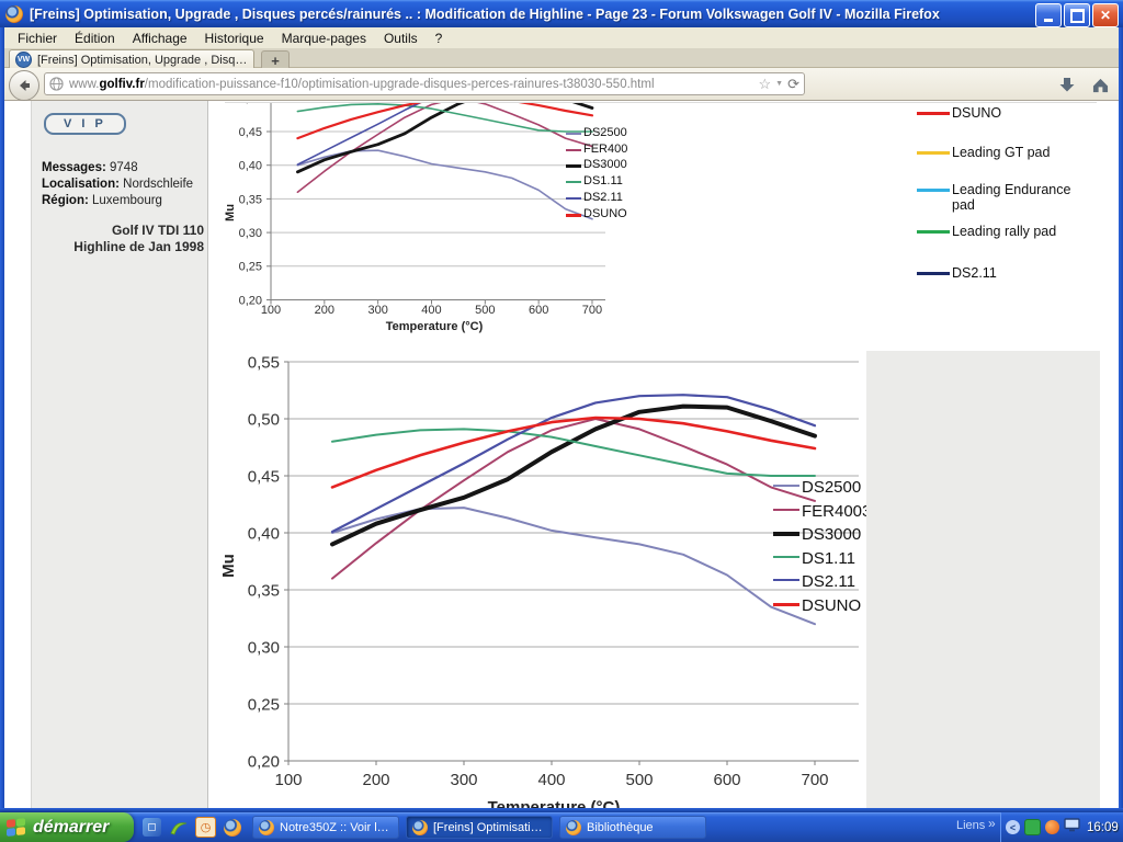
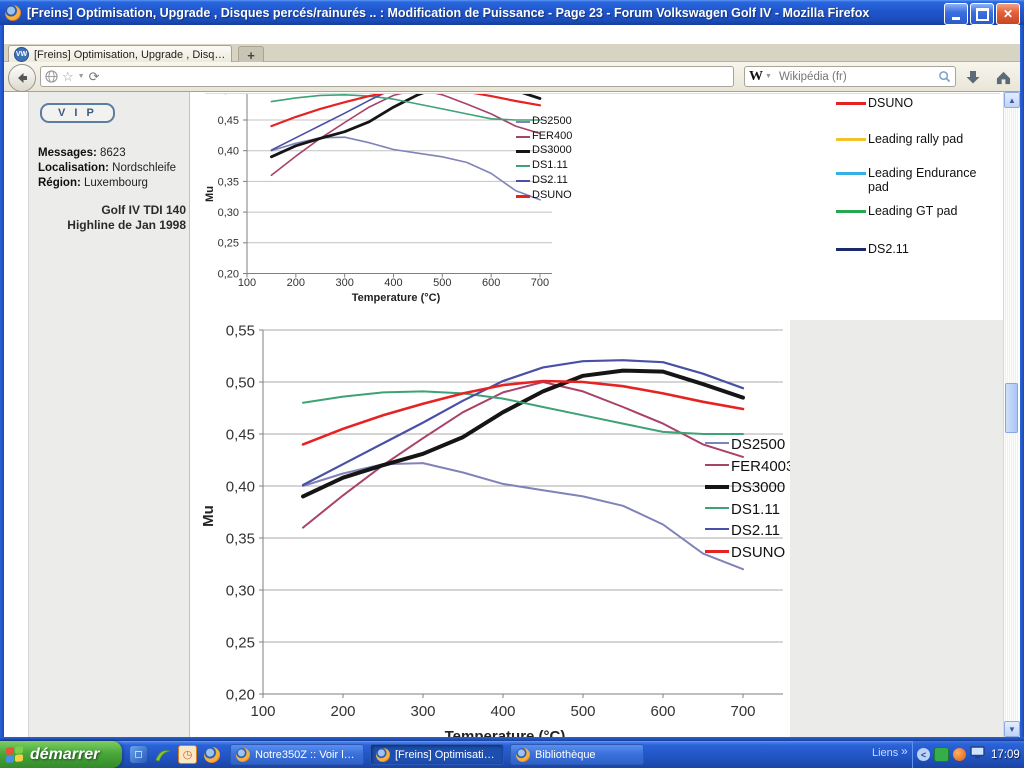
- [Freins] Optimisation, Upgrade , Disques percés/rainurés .. : Modification de Highline - Page 23 - Forum Volkswagen Golf IV - Mozilla Firefox
+ [Freins] Optimisation, Upgrade , Disques percés/rainurés .. : Modification de Puissance - Page 23 - Forum Volkswagen Golf IV - Mozilla Firefox
  ✕
- Fichier
- Édition
- Affichage
- Historique
- Marque-pages
- Outils
- ?
  [Freins] Optimisation, Upgrade , Disque
  +
- www.golfiv.fr/modification-puissance-f10/optimisation-upgrade-disques-perces-rainures-t38030-550.html
  ☆
  ⟳
+ W
+ Wikipédia (fr)
  V I P
- Messages: 9748
+ Messages: 8623
  Localisation: Nordschleife
  Région: Luxembourg
- Golf IV TDI 110
+ Golf IV TDI 140
  Highline de Jan 1998
  0,20
  0,25
  0,30
  0,35
  0,40
  0,45
  100
  200
  300
  400
  500
  600
  700
  Temperature (°C)
  DS2500
  FER400
  DS3000
  DS1.11
  DS2.11
  DSUNO
  DSUNO
- Leading GT pad
+ Leading rally pad
  Leading Endurance pad
- Leading rally pad
+ Leading GT pad
  DS2.11
  0,20
  0,25
  0,30
  0,35
  0,40
  0,45
  0,50
  0,55
  100
  200
  300
  400
  500
  600
  700
  DS2500
  FER400
  DS3000
  DS1.11
  DS2.11
  DSUNO
+ ▲
+ ▼
  démarrer
  ◻
  ◷
  Notre350Z :: Voir le s
  [Freins] Optimisation,
  Bibliothèque
  Liens
  »
  <
- 16:09
+ 17:09
